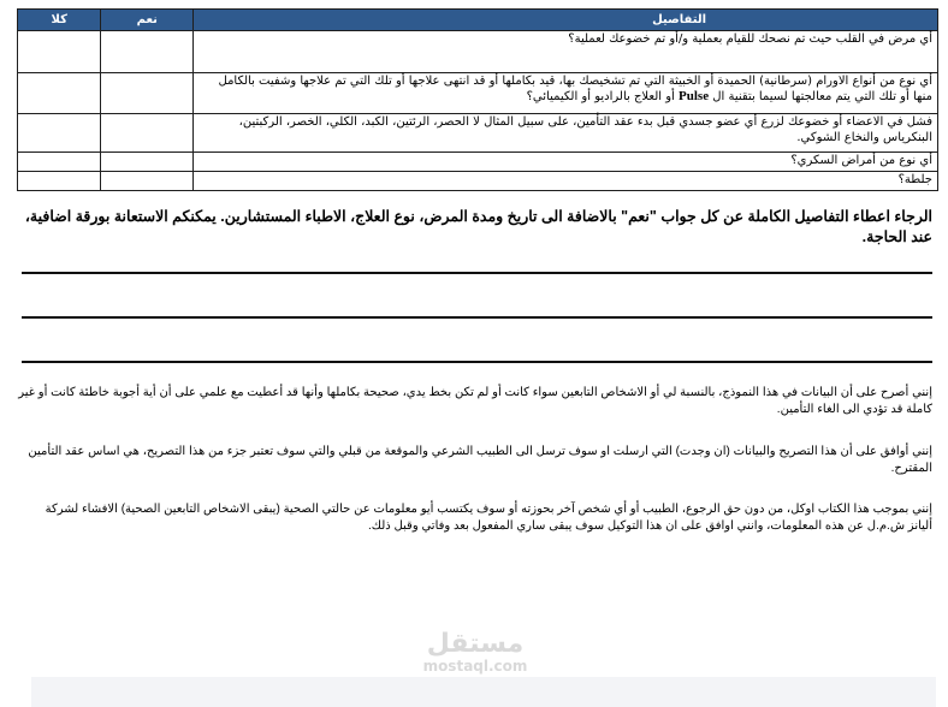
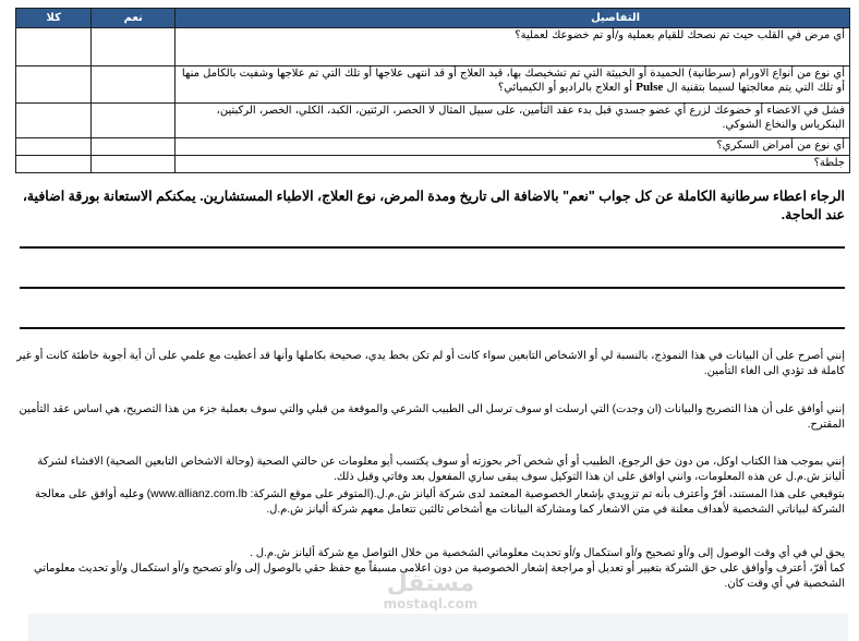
  التفاصيل	نعم	كلا
  أي مرض في القلب حيث تم نصحك للقيام بعملية و/أو تم خضوعك لعملية؟
- أي نوع من أنواع الاورام (سرطانية) الحميدة أو الخبيثة التي تم تشخيصك بها، قيد بكاملها أو قد انتهى علاجها أو تلك التي تم علاجها وشفيت بالكامل منها أو تلك التي يتم معالجتها لسيما بتقنية ال Pulse أو العلاج بالراديو أو الكيميائي؟
+ أي نوع من أنواع الاورام (سرطانية) الحميدة أو الخبيثة التي تم تشخيصك بها، قيد العلاج أو قد انتهى علاجها أو تلك التي تم علاجها وشفيت بالكامل منها أو تلك التي يتم معالجتها لسيما بتقنية ال Pulse أو العلاج بالراديو أو الكيميائي؟
  فشل في الاعضاء أو خضوعك لزرع أي عضو جسدي قبل بدء عقد التأمين، على سبيل المثال لا الحصر، الرئتين، الكبد، الكلي، الخصر، الركبتين، البنكرياس والنخاع الشوكي.
  أي نوع من أمراض السكري؟
  جلطة؟
- الرجاء اعطاء التفاصيل الكاملة عن كل جواب "نعم" بالاضافة الى تاريخ ومدة المرض، نوع العلاج، الاطباء المستشارين. يمكنكم الاستعانة بورقة اضافية، عند الحاجة.
+ الرجاء اعطاء سرطانية الكاملة عن كل جواب "نعم" بالاضافة الى تاريخ ومدة المرض، نوع العلاج، الاطباء المستشارين. يمكنكم الاستعانة بورقة اضافية، عند الحاجة.
  إنني أصرح على أن البيانات في هذا النموذج، بالنسبة لي أو الاشخاص التابعين سواء كانت أو لم تكن بخط يدي، صحيحة بكاملها وأنها قد أعطيت مع علمي على أن أية أجوبة خاطئة كانت أو غير كاملة قد تؤدي الى الغاء التأمين.
- إنني أوافق على أن هذا التصريح والبيانات (ان وجدت) التي ارسلت او سوف ترسل الى الطبيب الشرعي والموقعة من قبلي والتي سوف تعتبر جزء من هذا التصريح، هي اساس عقد التأمين المقترح.
+ إنني أوافق على أن هذا التصريح والبيانات (ان وجدت) التي ارسلت او سوف ترسل الى الطبيب الشرعي والموقعة من قبلي والتي سوف بعملية جزء من هذا التصريح، هي اساس عقد التأمين المقترح.
- إنني بموجب هذا الكتاب اوكل، من دون حق الرجوع، الطبيب أو أي شخص آخر بحوزته أو سوف يكتسب أيو معلومات عن حالتي الصحية (يبقى الاشخاص التابعين الصحية) الافشاء لشركة أليانز ش.م.ل عن هذه المعلومات، وانني اوافق على ان هذا التوكيل سوف يبقى ساري المفعول بعد وفاتي وقبل ذلك.
+ إنني بموجب هذا الكتاب اوكل، من دون حق الرجوع، الطبيب أو أي شخص آخر بحوزته أو سوف يكتسب أيو معلومات عن حالتي الصحية (وحالة الاشخاص التابعين الصحية) الافشاء لشركة أليانز ش.م.ل عن هذه المعلومات، وانني اوافق على ان هذا التوكيل سوف يبقى ساري المفعول بعد وفاتي وقبل ذلك.
+ بتوقيعي على هذا المستند، أقرّ وأعترف بأنه تم تزويدي بإشعار الخصوصية المعتمد لدى شركة أليانز ش.م.ل.(المتوفر على موقع الشركة: www.allianz.com.lb) وعليه أوافق على معالجة الشركة لبياناتي الشخصية لأهداف معلنة في متن الاشعار كما ومشاركة البيانات مع أشخاص ثالثين تتعامل معهم شركة أليانز ش.م.ل.
+ يحق لي في أي وقت الوصول إلى و/أو تصحيح و/أو استكمال و/أو تحديث معلوماتي الشخصية من خلال التواصل مع شركة أليانز ش.م.ل .
+ كما أقرّ، أعترف وأوافق على حق الشركة بتغيير أو تعديل أو مراجعة إشعار الخصوصية من دون اعلامي مسبقاً مع حفظ حقي بالوصول إلى و/أو تصحيح و/أو استكمال و/أو تحديث معلوماتي الشخصية في أي وقت كان.
  مستقل
  mostaql.com
